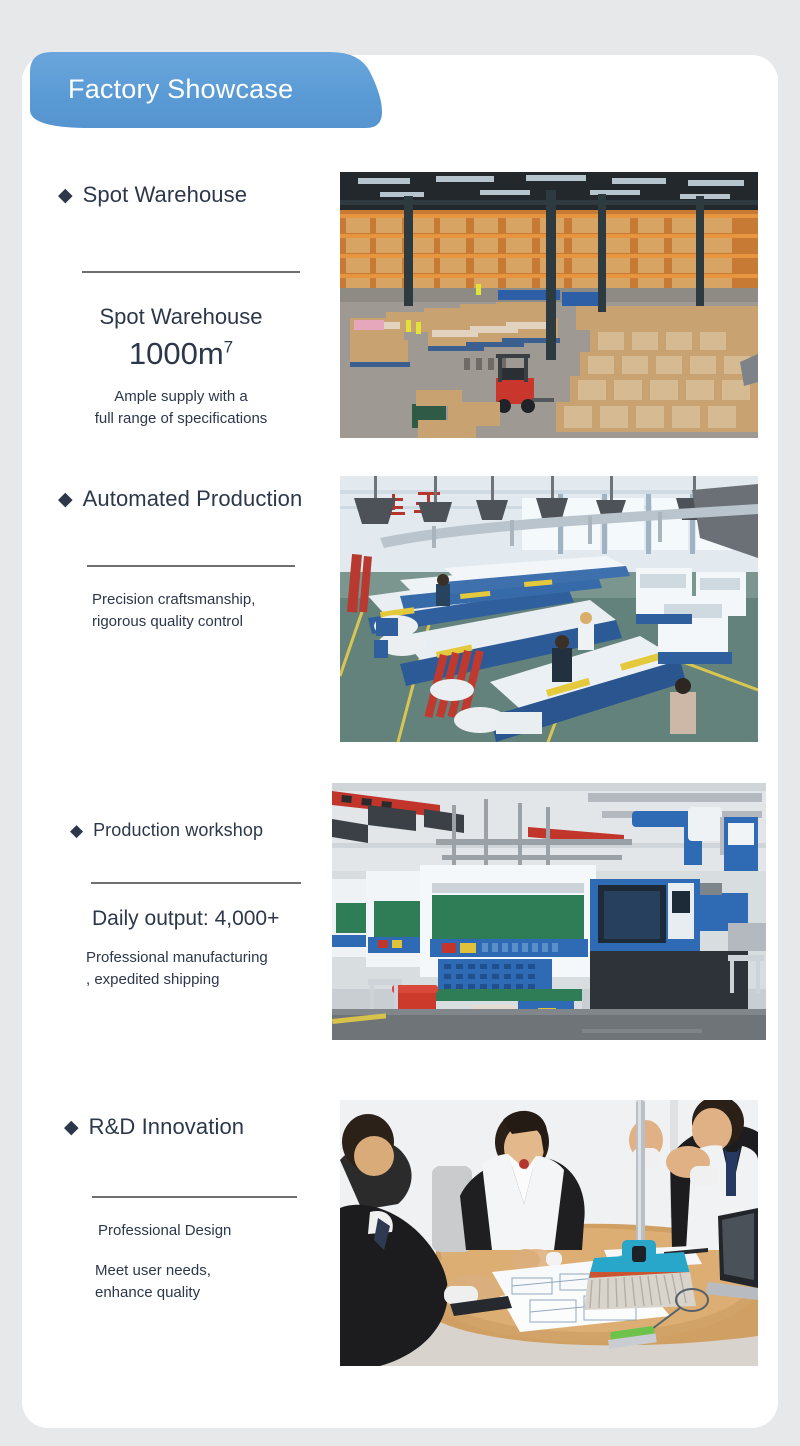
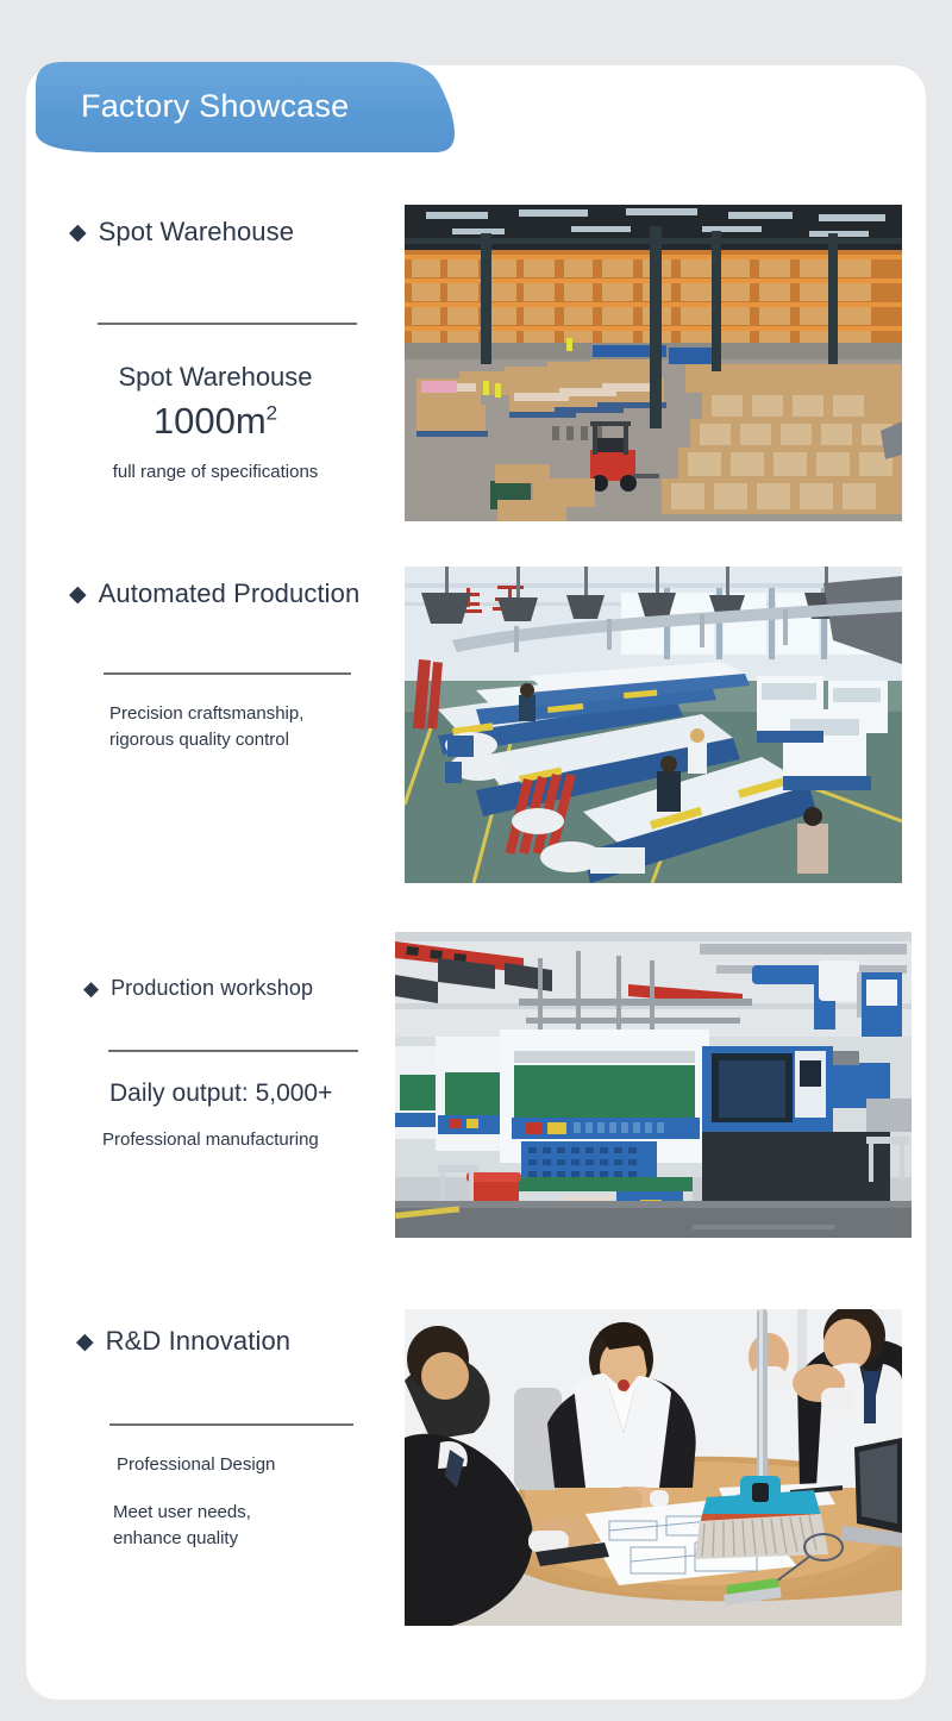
  Factory Showcase
  ◆
  Spot Warehouse
  Spot Warehouse
- 1000m7
+ 1000m2
- Ample supply with a
  full range of specifications
  ◆
  Automated Production
  Precision craftsmanship,
  rigorous quality control
  ◆
  Production workshop
- Daily output: 4,000+
+ Daily output: 5,000+
  Professional manufacturing
- , expedited shipping
  ◆
  R&D Innovation
  Professional Design
  Meet user needs,
  enhance quality
